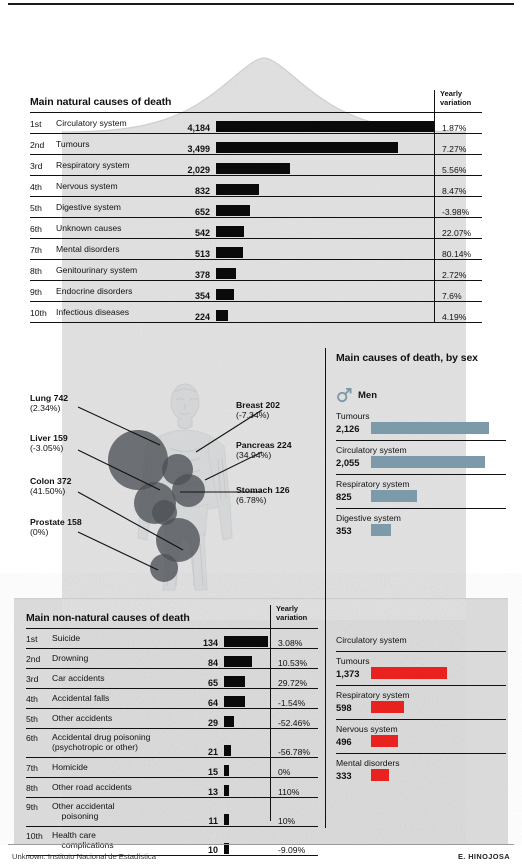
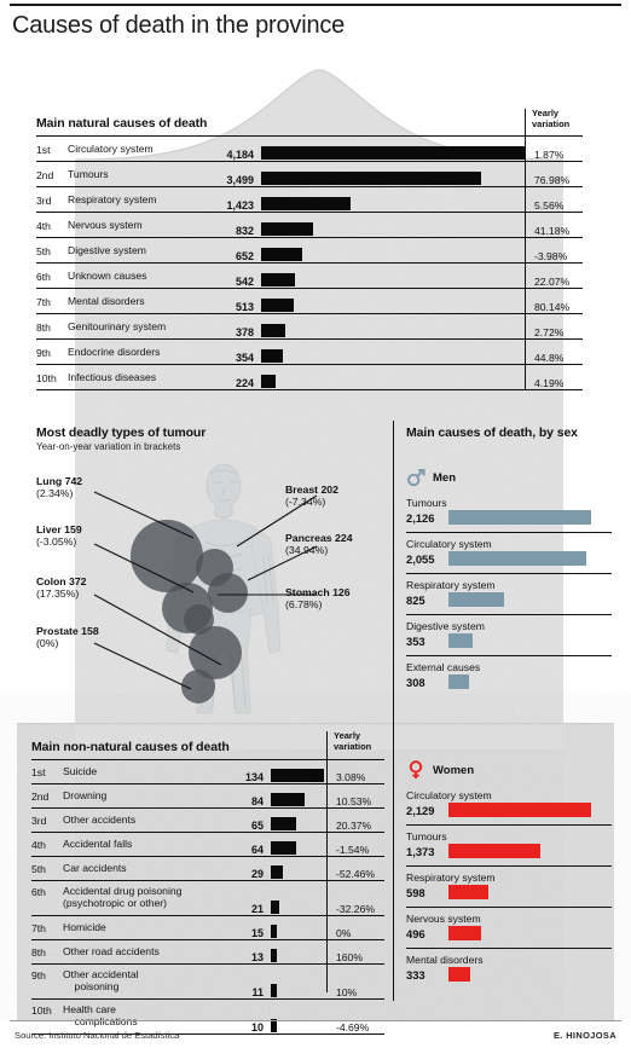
+ Causes of death in the province
  Main natural causes of death
  Yearly
  variation
  1st
  Circulatory system
  4,184
  1.87%
  2nd
  Tumours
  3,499
- 7.27%
+ 76.98%
  3rd
  Respiratory system
- 2,029
+ 1,423
  5.56%
  4th
  Nervous system
  832
- 8.47%
+ 41.18%
  5th
  Digestive system
  652
  -3.98%
  6th
  Unknown causes
  542
  22.07%
  7th
  Mental disorders
  513
  80.14%
  8th
  Genitourinary system
  378
  2.72%
  9th
  Endocrine disorders
  354
- 7.6%
+ 44.8%
  10th
  Infectious diseases
  224
  4.19%
+ Most deadly types of tumour
+ Year-on-year variation in brackets
  Lung 742
  (2.34%)
  Liver 159
  (-3.05%)
  Colon 372
- (41.50%)
+ (17.35%)
  Prostate 158
  (0%)
  Breast 202
  (-7.34%)
  Pancreas 224
  (34.94%)
  Stomach 126
  (6.78%)
  Main non-natural causes of death
  Yearly
  variation
  1st
  Suicide
  134
  3.08%
  2nd
  Drowning
  84
  10.53%
  3rd
- Car accidents
+ Other accidents
  65
- 29.72%
+ 20.37%
  4th
  Accidental falls
  64
  -1.54%
  5th
- Other accidents
+ Car accidents
  29
  -52.46%
  6th
  Accidental drug poisoning
  (psychotropic or other)
  21
- -56.78%
+ -32.26%
  7th
  Homicide
  15
  0%
  8th
  Other road accidents
  13
- 110%
+ 160%
  9th
  Other accidental
  poisoning
  11
  10%
  10th
  Health care
  10
- -9.09%
+ -4.69%
  Main causes of death, by sex
  Men
  Tumours
  2,126
  Circulatory system
  2,055
  Respiratory system
  825
  Digestive system
  353
+ External causes
+ 308
+ Women
  Circulatory system
+ 2,129
  Tumours
  1,373
  Respiratory system
  598
  Nervous system
  496
  Mental disorders
  333
- Unknown: Instituto Nacional de Estadística
+ Source: Instituto Nacional de Estadística
  E. HINOJOSA
